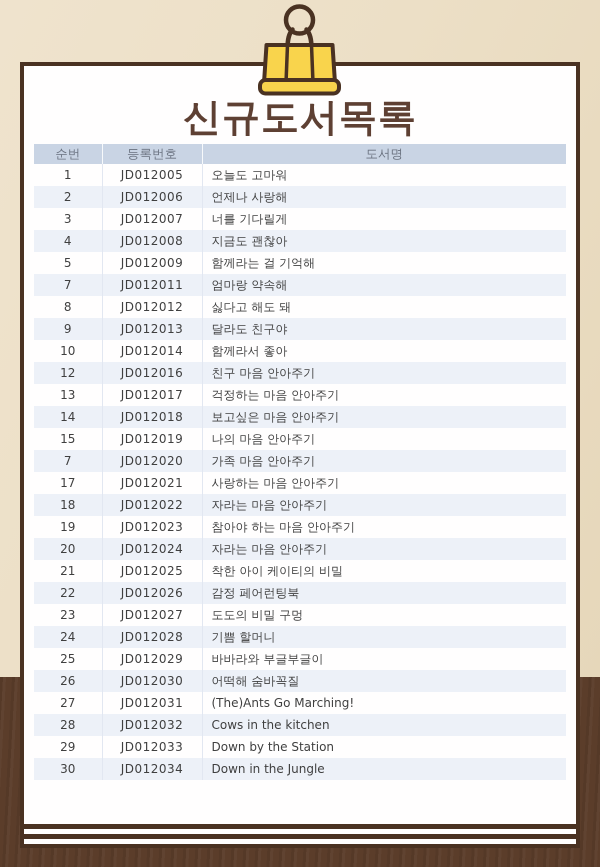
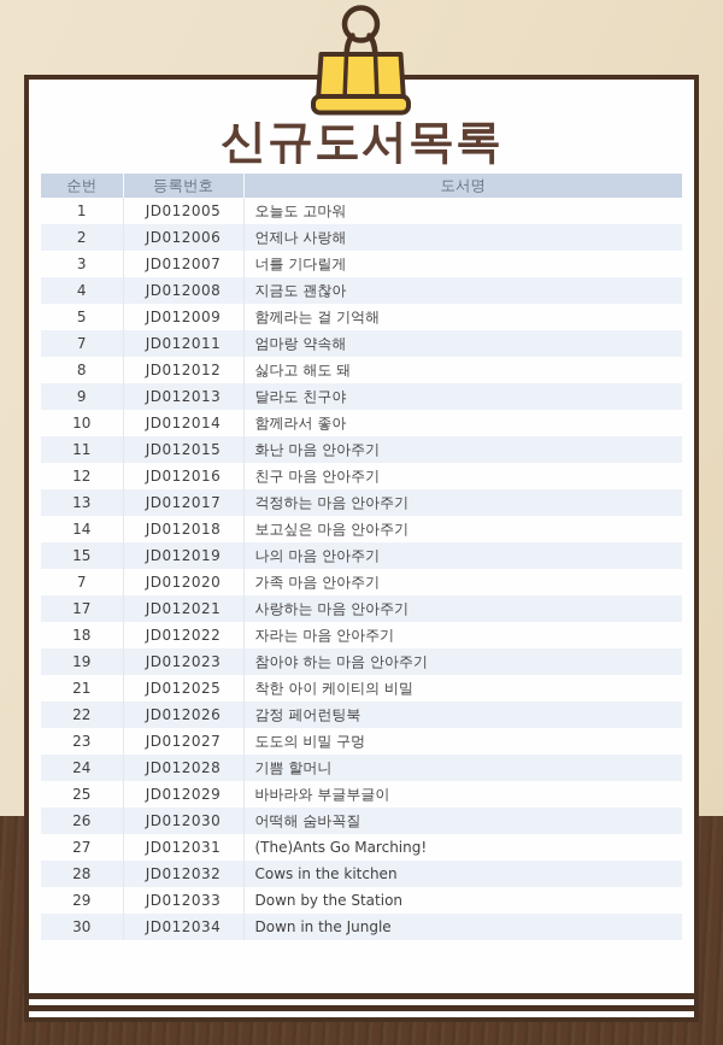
  신규도서목록
  순번	등록번호	도서명
  1	JD012005	오늘도 고마워
  2	JD012006	언제나 사랑해
  3	JD012007	너를 기다릴게
  4	JD012008	지금도 괜찮아
  5	JD012009	함께라는 걸 기억해
  7	JD012011	엄마랑 약속해
  8	JD012012	싫다고 해도 돼
  9	JD012013	달라도 친구야
  10	JD012014	함께라서 좋아
+ 11	JD012015	화난 마음 안아주기
  12	JD012016	친구 마음 안아주기
  13	JD012017	걱정하는 마음 안아주기
  14	JD012018	보고싶은 마음 안아주기
  15	JD012019	나의 마음 안아주기
  7	JD012020	가족 마음 안아주기
  17	JD012021	사랑하는 마음 안아주기
  18	JD012022	자라는 마음 안아주기
  19	JD012023	참아야 하는 마음 안아주기
- 20	JD012024	자라는 마음 안아주기
  21	JD012025	착한 아이 케이티의 비밀
  22	JD012026	감정 페어런팅북
  23	JD012027	도도의 비밀 구멍
  24	JD012028	기쁨 할머니
  25	JD012029	바바라와 부글부글이
  26	JD012030	어떡해 숨바꼭질
  27	JD012031	(The)Ants Go Marching!
  28	JD012032	Cows in the kitchen
  29	JD012033	Down by the Station
  30	JD012034	Down in the Jungle
